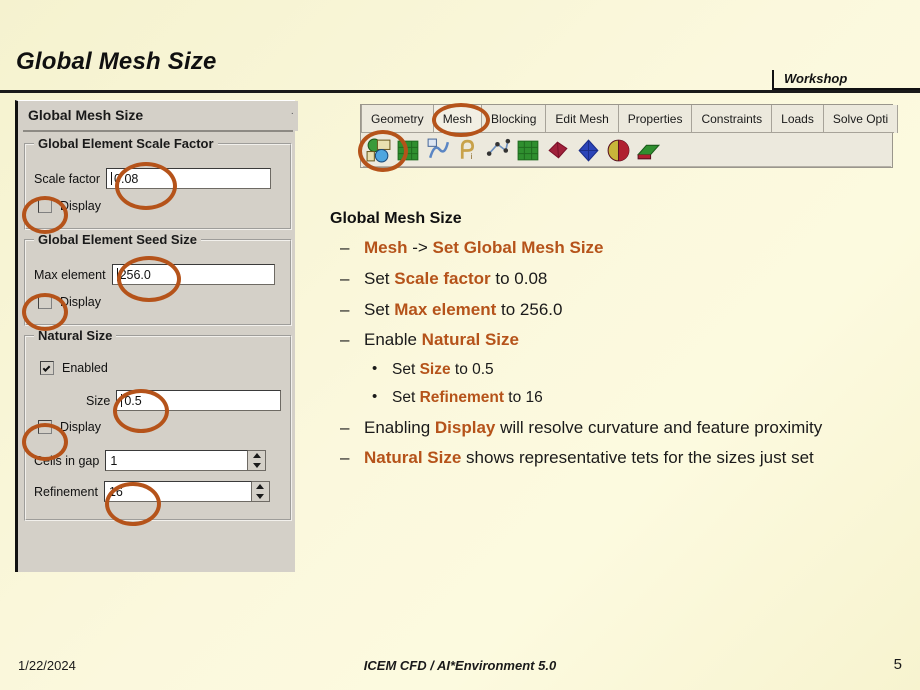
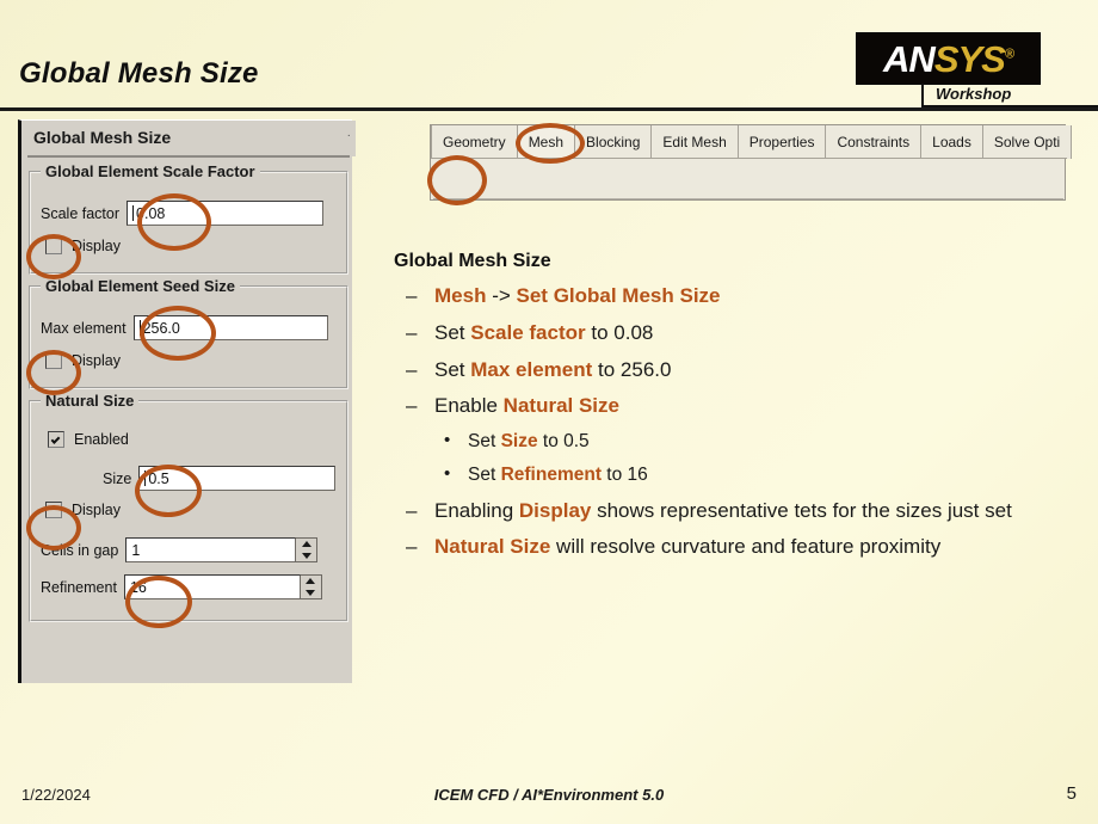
  Global Mesh Size
+ ANSYS®
  Workshop
  Global Mesh Size
  ·
  Global Element Scale Factor
  Scale factor
  0.08
  Display
  Global Element Seed Size
  Max element
  256.0
  Display
  Natural Size
  Enabled
  Size
  0.5
  Display
  Cells in gap
  1
  Refinement
  16
  Geometry
  Mesh
  Blocking
  Edit Mesh
  Properties
  Constraints
  Loads
  Solve Opti
- i
  Global Mesh Size
  –
  Mesh -> Set Global Mesh Size
  –
  Set Scale factor to 0.08
  –
  Set Max element to 256.0
  –
  Enable Natural Size
  •
  Set Size to 0.5
  •
  Set Refinement to 16
  –
- Enabling Display will resolve curvature and feature proximity
+ Enabling Display shows representative tets for the sizes just set
  –
- Natural Size shows representative tets for the sizes just set
+ Natural Size will resolve curvature and feature proximity
  1/22/2024
  ICEM CFD / AI*Environment 5.0
  5
